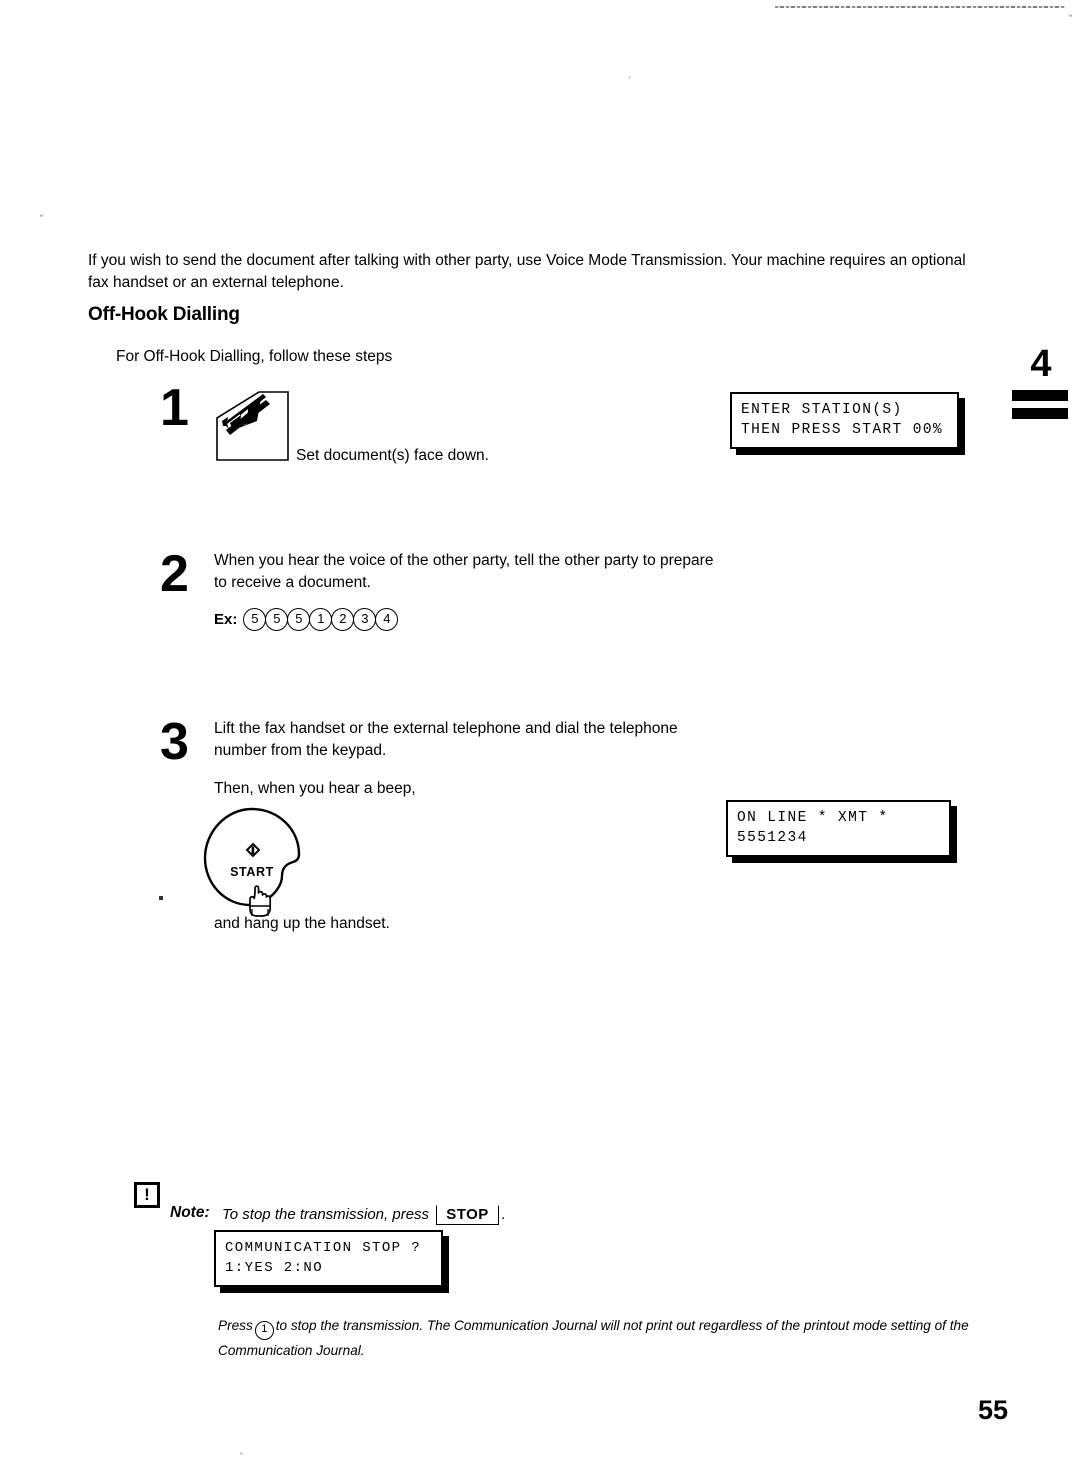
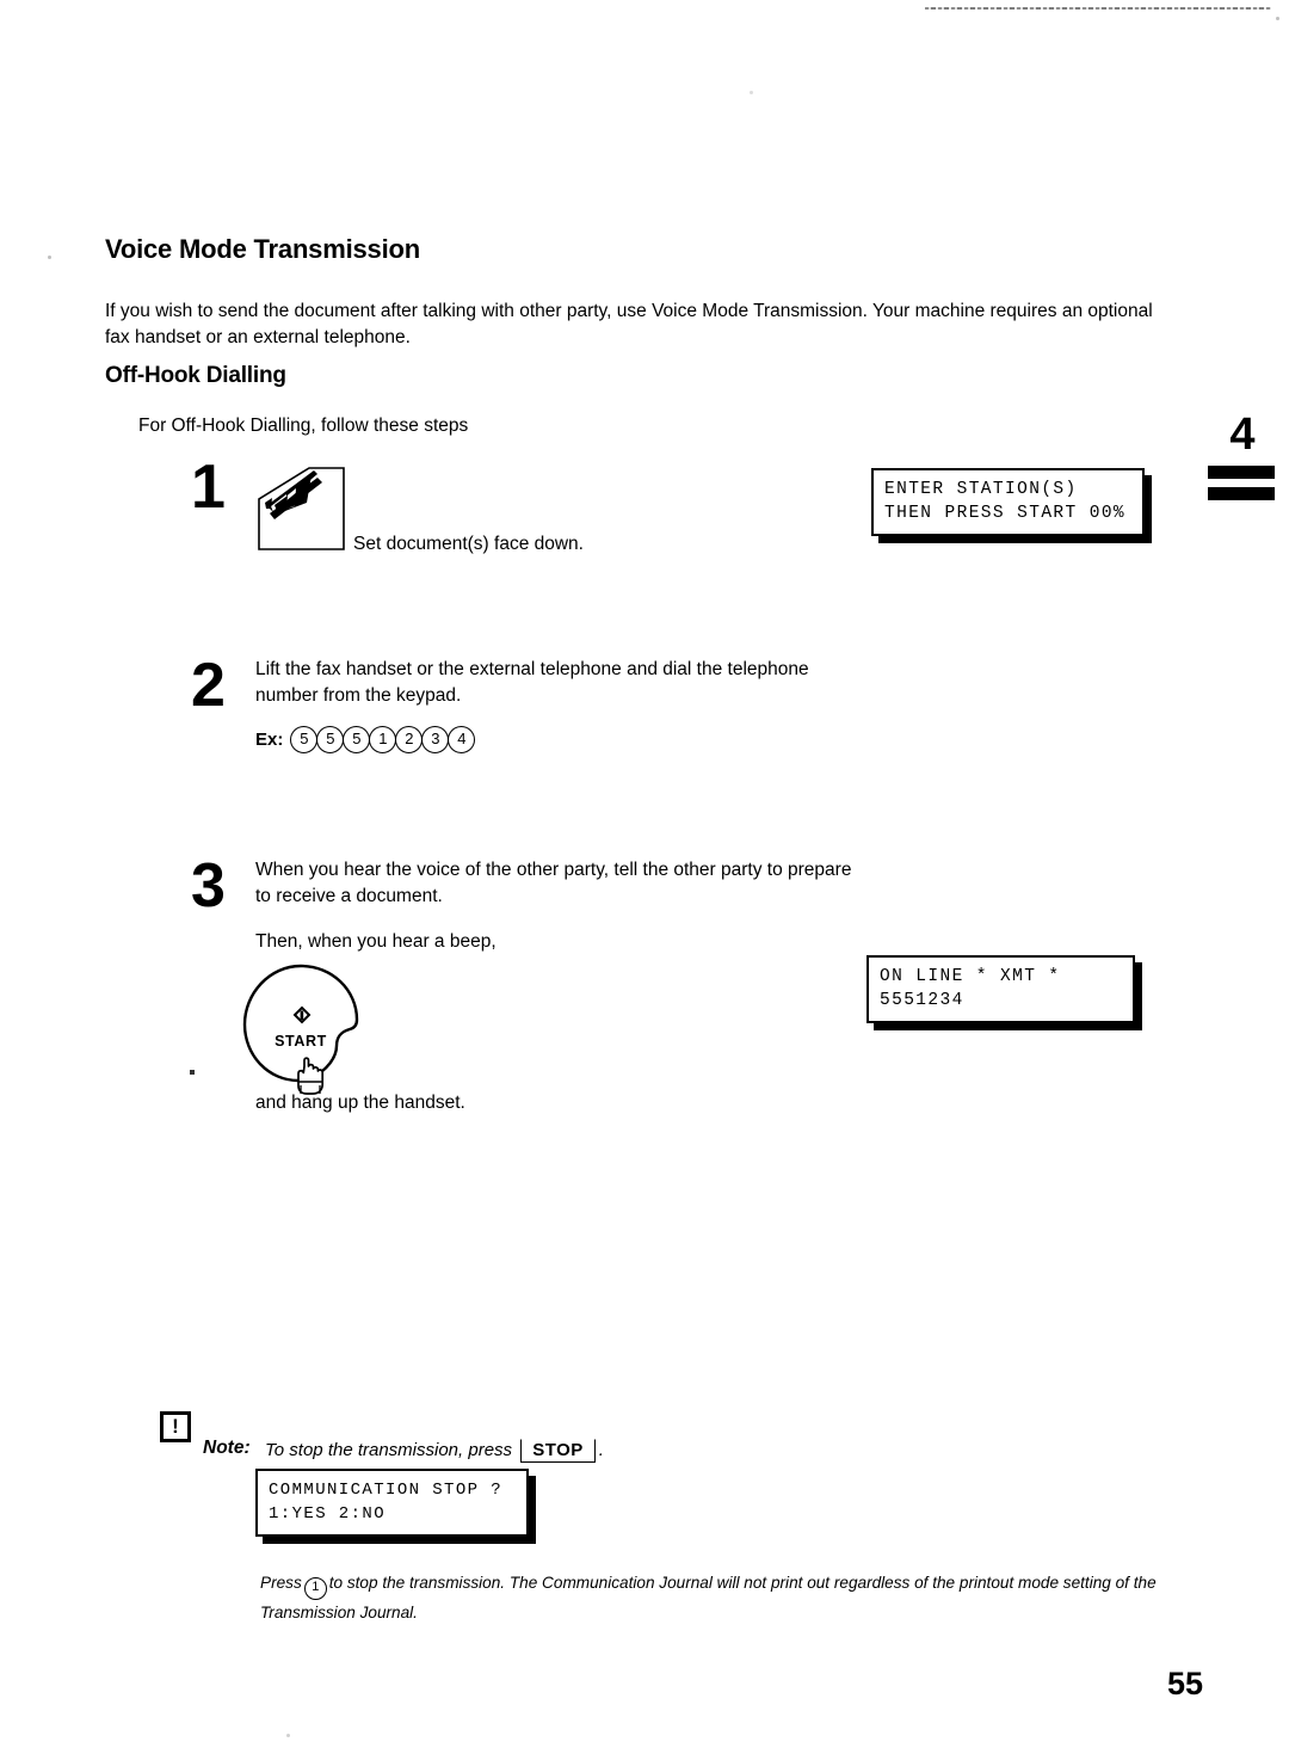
  4
+ Voice Mode Transmission
  If you wish to send the document after talking with other party, use Voice Mode Transmission. Your machine requires an optional fax handset or an external telephone.
  Off-Hook Dialling
  For Off-Hook Dialling, follow these steps
  1
  Set document(s) face down.
  ENTER STATION(S) THEN PRESS START 00%
  2
- When you hear the voice of the other party, tell the other party to prepare to receive a document.
+ Lift the fax handset or the external telephone and dial the telephone number from the keypad.
  Ex:
  5
  5
  5
  1
  2
  3
  4
  3
- Lift the fax handset or the external telephone and dial the telephone number from the keypad.
+ When you hear the voice of the other party, tell the other party to prepare to receive a document.
  Then, when you hear a beep,
  START
  and hang up the handset.
  ON LINE * XMT * 5551234
  !
  Note:
  To stop the transmission, press
  STOP
  .
  COMMUNICATION STOP ? 1:YES 2:NO
- Press 1 to stop the transmission. The Communication Journal will not print out regardless of the printout mode setting of the Communication Journal.
+ Press 1 to stop the transmission. The Communication Journal will not print out regardless of the printout mode setting of the Transmission Journal.
  55
